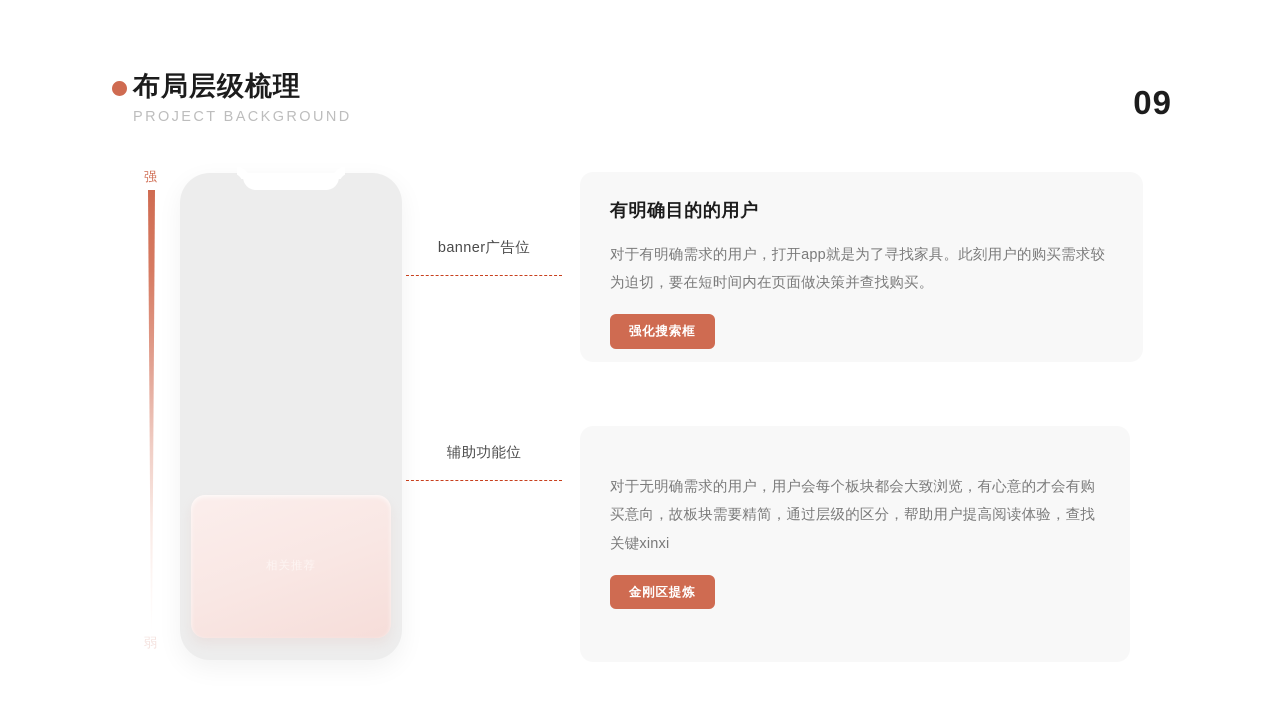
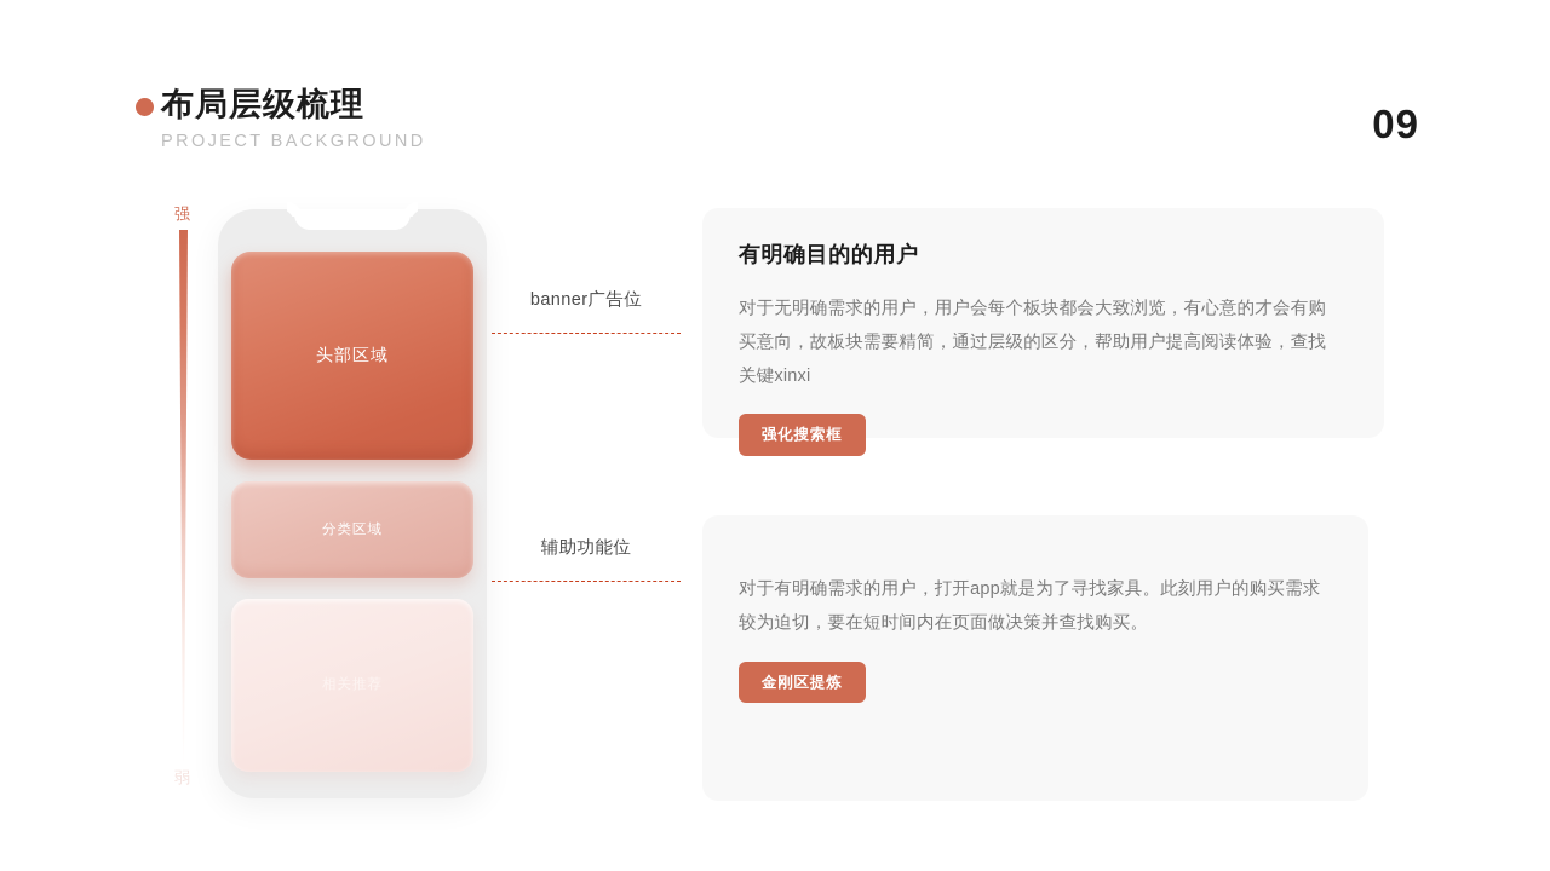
  布局层级梳理
  PROJECT BACKGROUND
  09
  强
  弱
+ 头部区域
+ 分类区域
  banner广告位
  辅助功能位
  有明确目的的用户
- 对于有明确需求的用户，打开app就是为了寻找家具。此刻用户的购买需求较为迫切，要在短时间内在页面做决策并查找购买。
+ 对于无明确需求的用户，用户会每个板块都会大致浏览，有心意的才会有购买意向，故板块需要精简，通过层级的区分，帮助用户提高阅读体验，查找关键xinxi
  强化搜索框
- 对于无明确需求的用户，用户会每个板块都会大致浏览，有心意的才会有购买意向，故板块需要精简，通过层级的区分，帮助用户提高阅读体验，查找关键xinxi
+ 对于有明确需求的用户，打开app就是为了寻找家具。此刻用户的购买需求较为迫切，要在短时间内在页面做决策并查找购买。
  金刚区提炼
